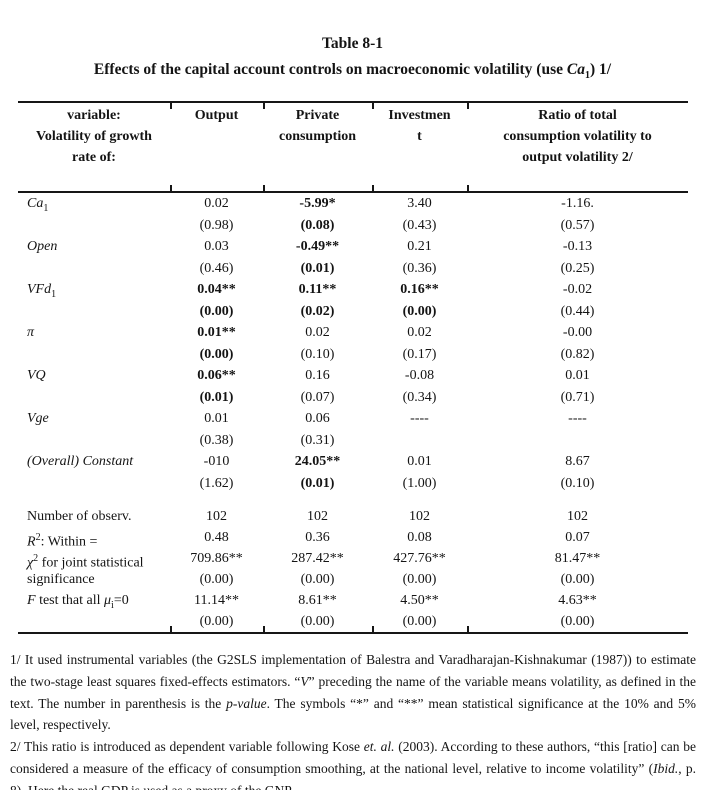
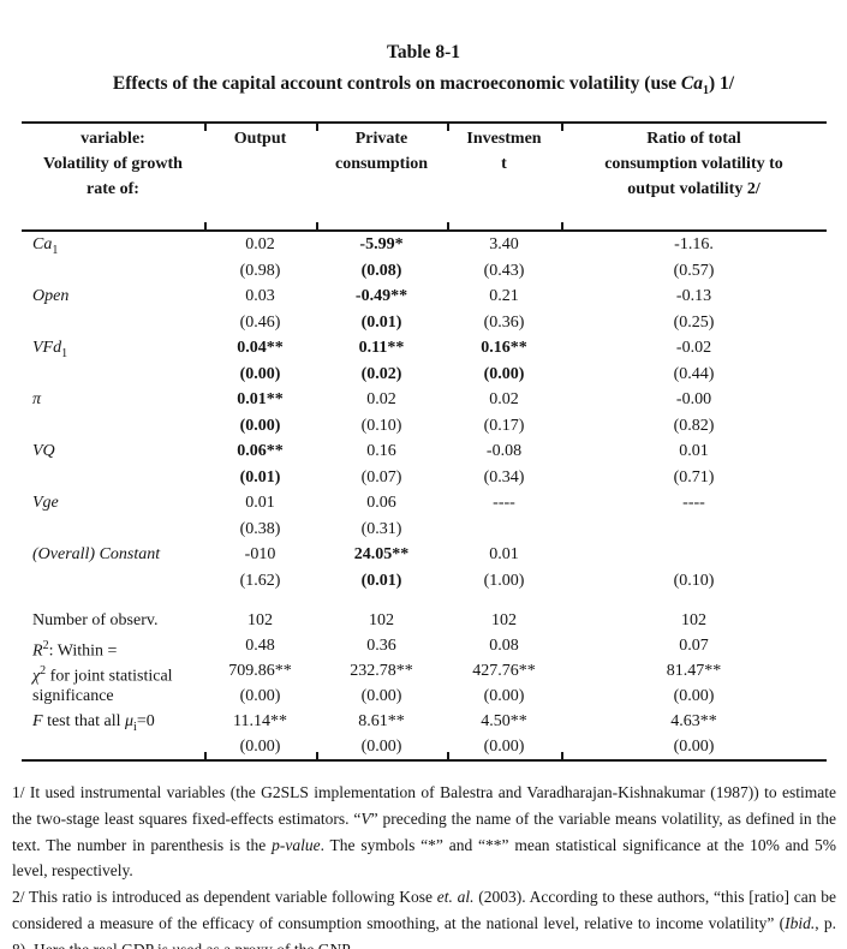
  Table 8-1
  Effects of the capital account controls on macroeconomic volatility (use Ca1) 1/
  variable:
  Volatility of growth
  rate of:
  Output
  Private
  consumption
  Investmen
  t
  Ratio of total
  consumption volatility to
  output volatility 2/
  Ca1
  0.02
  -5.99*
  3.40
  -1.16.
  (0.98)
  (0.08)
  (0.43)
  (0.57)
  Open
  0.03
  -0.49**
  0.21
  -0.13
  (0.46)
  (0.01)
  (0.36)
  (0.25)
  VFd1
  0.04**
  0.11**
  0.16**
  -0.02
  (0.00)
  (0.02)
  (0.00)
  (0.44)
  π
  0.01**
  0.02
  0.02
  -0.00
  (0.00)
  (0.10)
  (0.17)
  (0.82)
  VQ
  0.06**
  0.16
  -0.08
  0.01
  (0.01)
  (0.07)
  (0.34)
  (0.71)
  Vge
  0.01
  0.06
  ----
  ----
  (0.38)
  (0.31)
  (Overall) Constant
  -010
  24.05**
  0.01
- 8.67
  (1.62)
  (0.01)
  (1.00)
  (0.10)
  Number of observ.
  102
  102
  102
  102
  R2: Within =
  0.48
  0.36
  0.08
  0.07
  χ2 for joint statistical
  709.86**
- 287.42**
+ 232.78**
  427.76**
  81.47**
  significance
  (0.00)
  (0.00)
  (0.00)
  (0.00)
  F test that all μi=0
  11.14**
  8.61**
  4.50**
  4.63**
  (0.00)
  (0.00)
  (0.00)
  (0.00)
  1/ It used instrumental variables (the G2SLS implementation of Balestra and Varadharajan-Kishnakumar (1987)) to estimate the two-stage least squares fixed-effects estimators. “V” preceding the name of the variable means volatility, as defined in the text. The number in parenthesis is the p-value. The symbols “*” and “**” mean statistical significance at the 10% and 5% level, respectively.
  2/ This ratio is introduced as dependent variable following Kose et. al. (2003). According to these authors, “this [ratio] can be considered a measure of the efficacy of consumption smoothing, at the national level, relative to income volatility” (Ibid., p.
